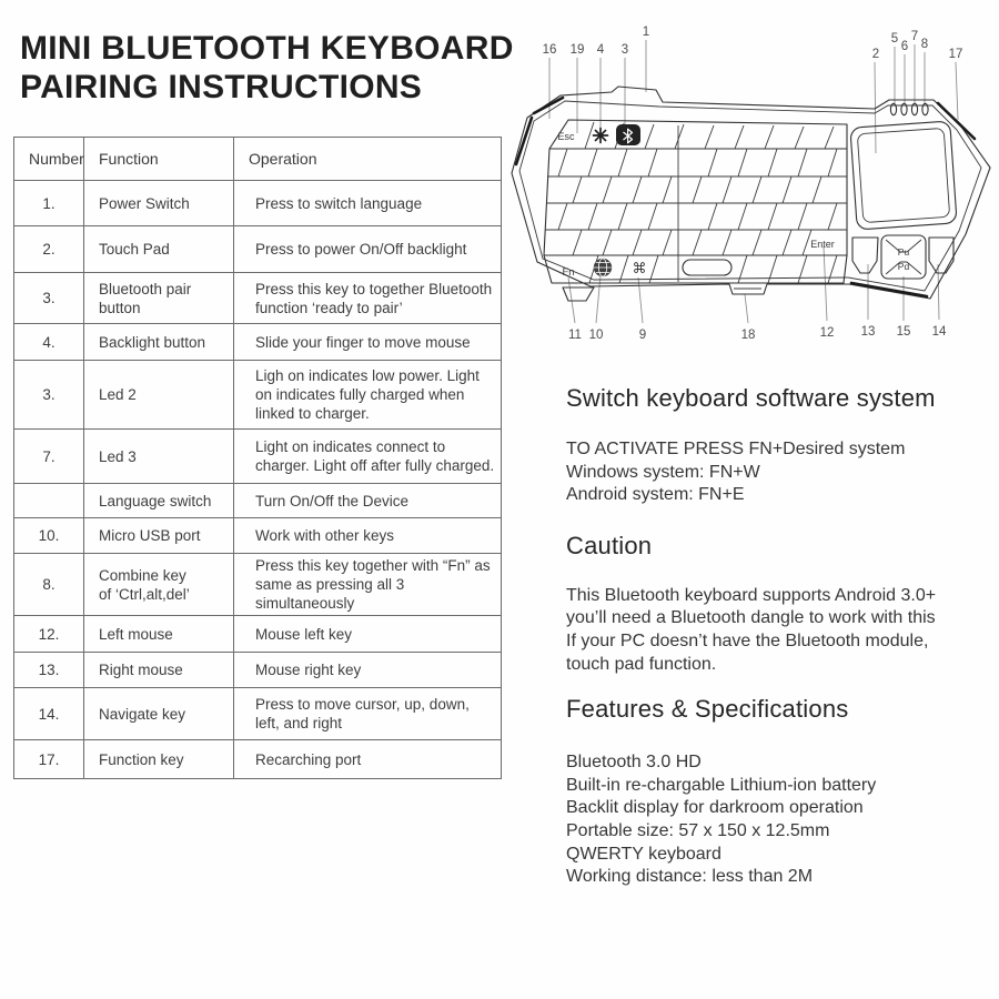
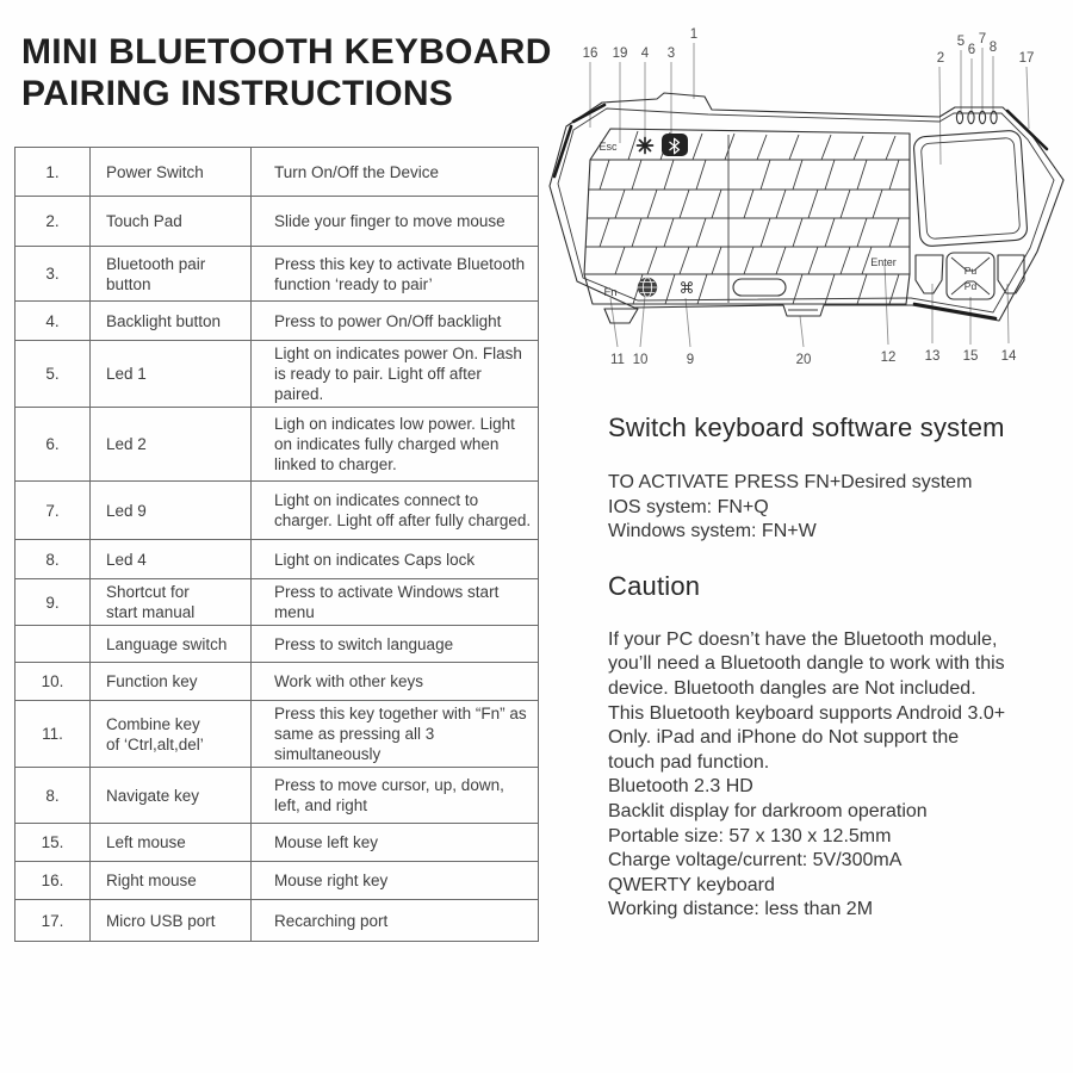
  MINI BLUETOOTH KEYBOARD
  PAIRING INSTRUCTIONS
- Number	Function	Operation
- 1.	Power Switch	Press to switch language
+ 1.	Power Switch	Turn On/Off the Device
- 2.	Touch Pad	Press to power On/Off backlight
+ 2.	Touch Pad	Slide your finger to move mouse
- 3.	Bluetooth pair button	Press this key to together Bluetooth function ‘ready to pair’
+ 3.	Bluetooth pair button	Press this key to activate Bluetooth function ‘ready to pair’
- 4.	Backlight button	Slide your finger to move mouse
+ 4.	Backlight button	Press to power On/Off backlight
+ 5.	Led 1	Light on indicates power On. Flash is ready to pair. Light off after paired.
- 3.	Led 2	Ligh on indicates low power. Light on indicates fully charged when linked to charger.
+ 6.	Led 2	Ligh on indicates low power. Light on indicates fully charged when linked to charger.
- 7.	Led 3	Light on indicates connect to charger. Light off after fully charged.
+ 7.	Led 9	Light on indicates connect to charger. Light off after fully charged.
+ 8.	Led 4	Light on indicates Caps lock
+ 9.	Shortcut for start manual	Press to activate Windows start menu
- 	Language switch	Turn On/Off the Device
+ 	Language switch	Press to switch language
- 10.	Micro USB port	Work with other keys
+ 10.	Function key	Work with other keys
- 8.	Combine key of ‘Ctrl,alt,del’	Press this key together with “Fn” as same as pressing all 3 simultaneously
+ 11.	Combine key of ‘Ctrl,alt,del’	Press this key together with “Fn” as same as pressing all 3 simultaneously
- 12.	Left mouse	Mouse left key
- 13.	Right mouse	Mouse right key
- 14.	Navigate key	Press to move cursor, up, down, left, and right
+ 8.	Navigate key	Press to move cursor, up, down, left, and right
+ 15.	Left mouse	Mouse left key
+ 16.	Right mouse	Mouse right key
- 17.	Function key	Recarching port
+ 17.	Micro USB port	Recarching port
  Switch keyboard software system
  TO ACTIVATE PRESS FN+Desired system
+ IOS system: FN+Q
  Windows system: FN+W
- Android system: FN+E
  Caution
- This Bluetooth keyboard supports Android 3.0+
+ If your PC doesn’t have the Bluetooth module,
  you’ll need a Bluetooth dangle to work with this
+ device. Bluetooth dangles are Not included.
- If your PC doesn’t have the Bluetooth module,
+ This Bluetooth keyboard supports Android 3.0+
+ Only. iPad and iPhone do Not support the
  touch pad function.
- Features & Specifications
- Bluetooth 3.0 HD
+ Bluetooth 2.3 HD
- Built-in re-chargable Lithium-ion battery
  Backlit display for darkroom operation
- Portable size: 57 x 150 x 12.5mm
+ Portable size: 57 x 130 x 12.5mm
+ Charge voltage/current: 5V/300mA
  QWERTY keyboard
  Working distance: less than 2M
  Esc
  Fn
  ⌘
  Enter
  Pu
  Pd
  16
  19
  4
  3
  1
  2
  5
  6
  7
  8
  17
  11
  10
  9
- 18
+ 20
  12
  13
  15
  14
